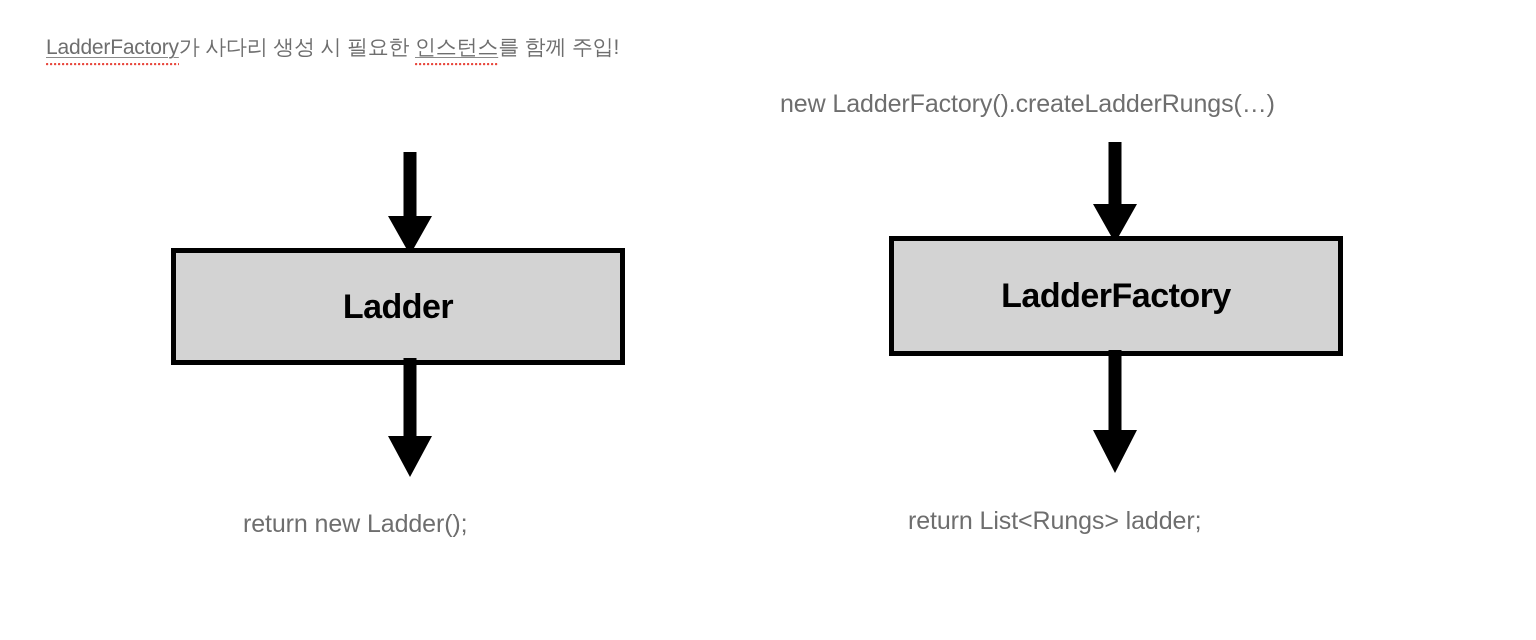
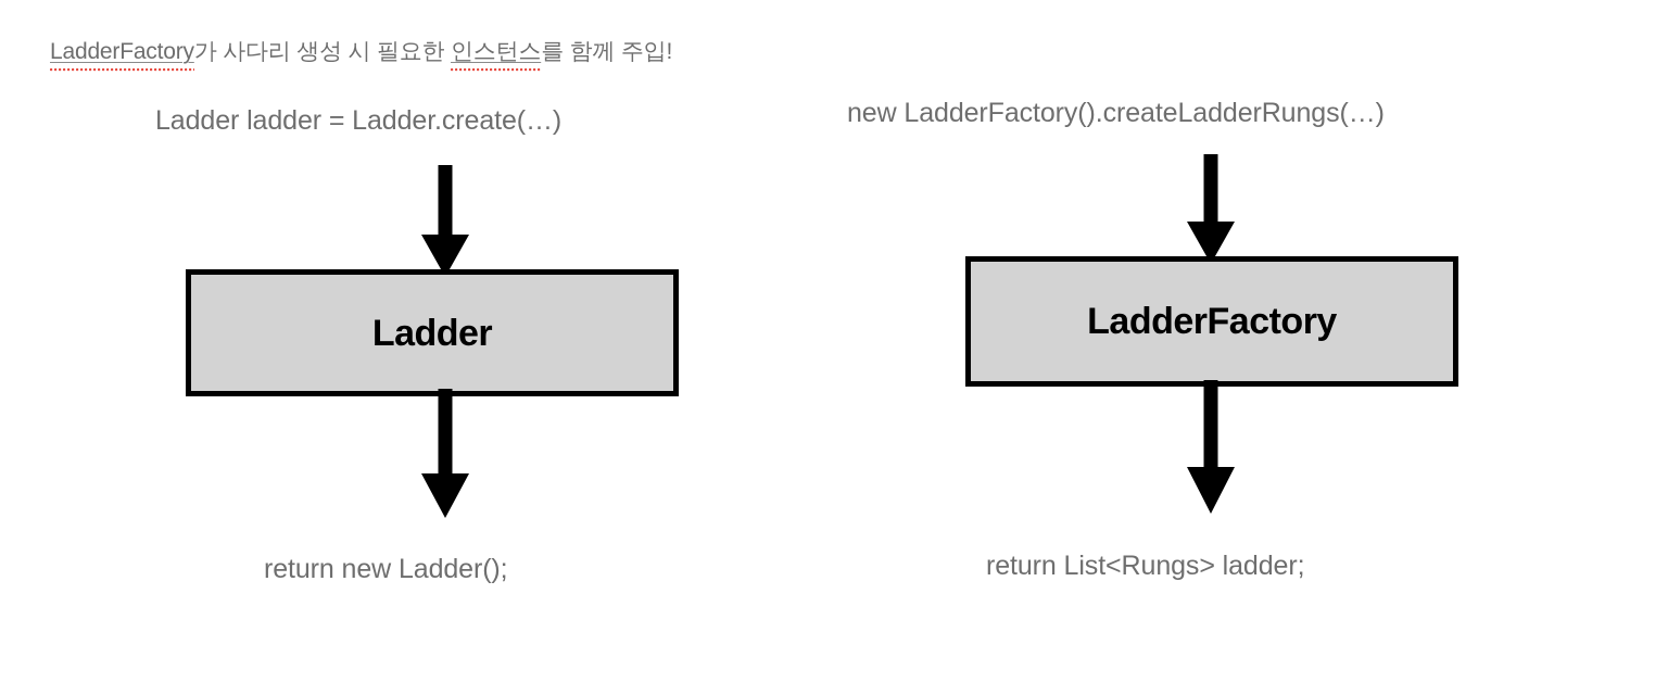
  LadderFactory가 사다리 생성 시 필요한 인스턴스를 함께 주입!
+ Ladder ladder = Ladder.create(…)
  Ladder
  return new Ladder();
  new LadderFactory().createLadderRungs(…)
  LadderFactory
  return List<Rungs> ladder;
